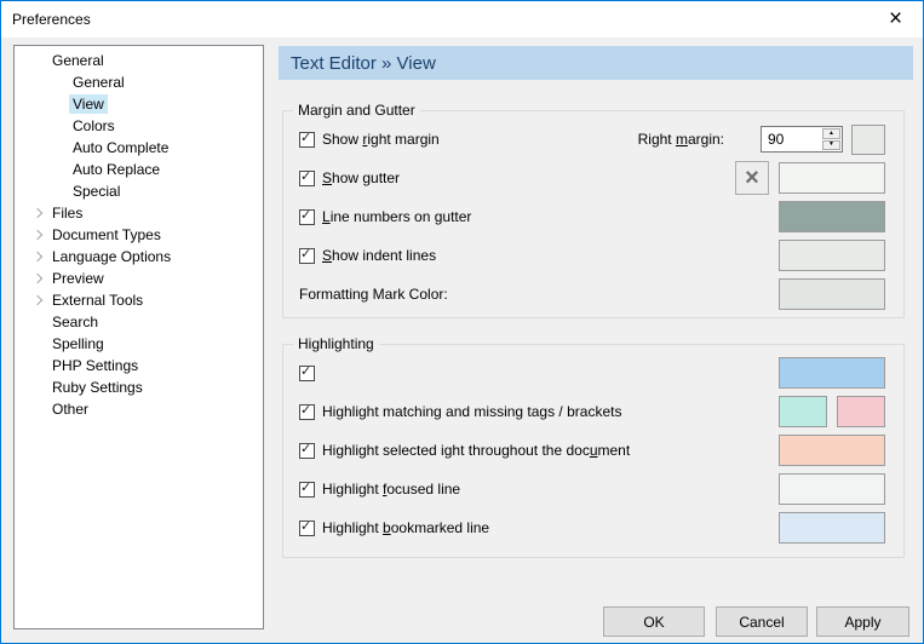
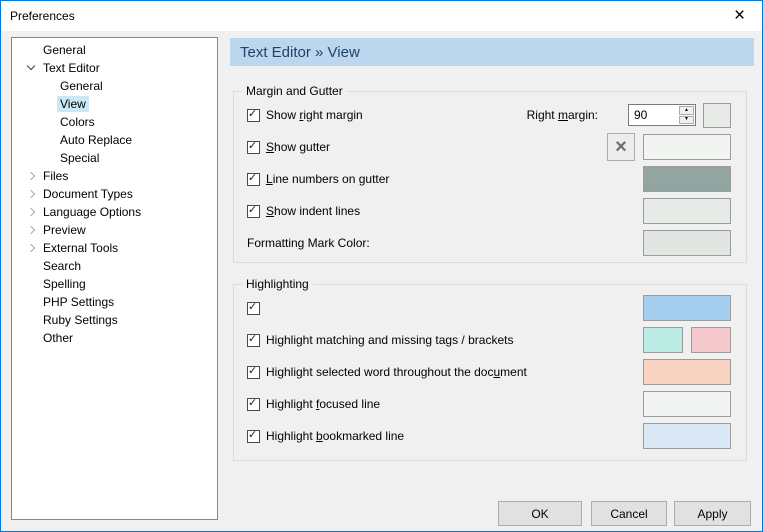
  Preferences
  ×
  General
+ Text Editor
  General
  View
  Colors
- Auto Complete
  Auto Replace
  Special
  Files
  Document Types
  Language Options
  Preview
  External Tools
  Search
  Spelling
  PHP Settings
  Ruby Settings
  Other
  Text Editor » View
  Margin and Gutter
  ✓
  Show right margin
  Right margin:
  90
  ✓
  Show gutter
  ×
  ✓
  Line numbers on gutter
  ✓
  Show indent lines
  Formatting Mark Color:
  Highlighting
  ✓
  ✓
  Highlight matching and missing tags / brackets
  ✓
- Highlight selected ight throughout the document
+ Highlight selected word throughout the document
  ✓
  Highlight focused line
  ✓
  Highlight bookmarked line
  OK
  Cancel
  Apply
